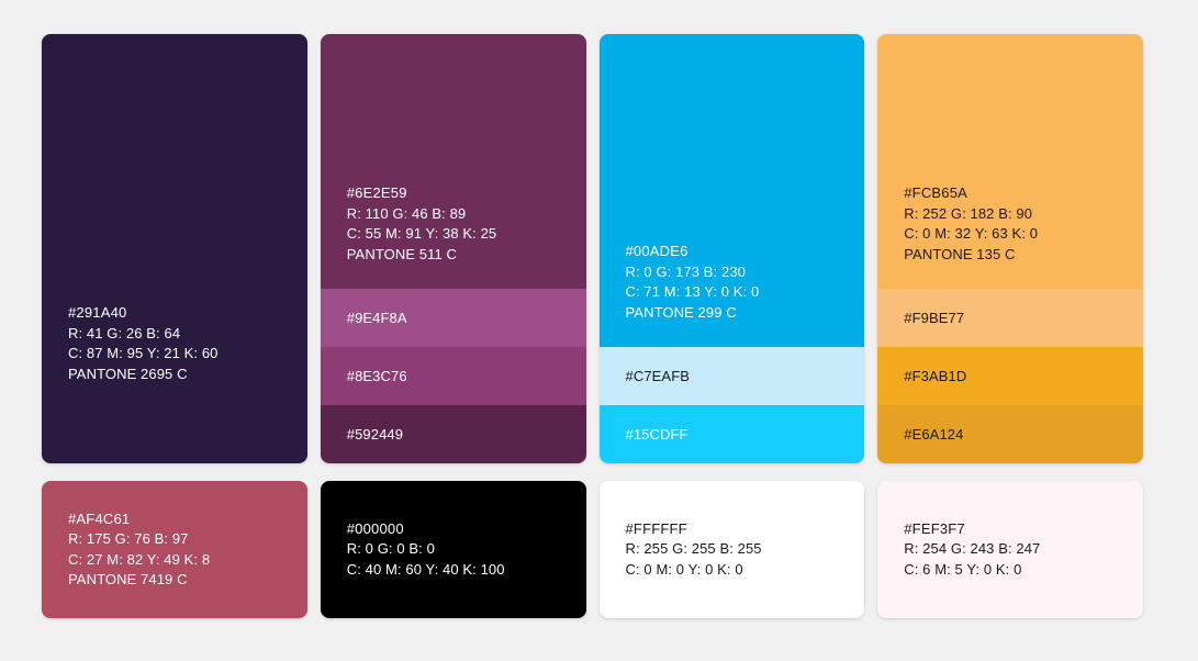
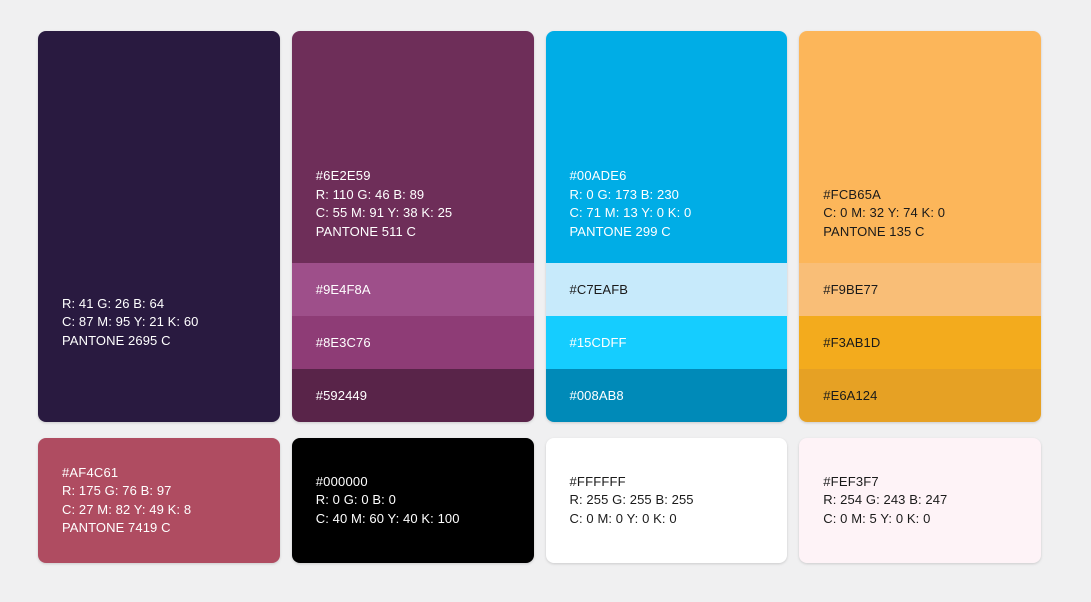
- #291A40
  R: 41 G: 26 B: 64
  C: 87 M: 95 Y: 21 K: 60
  PANTONE 2695 C
  #6E2E59
  R: 110 G: 46 B: 89
  C: 55 M: 91 Y: 38 K: 25
  PANTONE 511 C
  #9E4F8A
  #8E3C76
  #592449
  #00ADE6
  R: 0 G: 173 B: 230
  C: 71 M: 13 Y: 0 K: 0
  PANTONE 299 C
  #C7EAFB
  #15CDFF
+ #008AB8
  #FCB65A
- R: 252 G: 182 B: 90
- C: 0 M: 32 Y: 63 K: 0
+ C: 0 M: 32 Y: 74 K: 0
  PANTONE 135 C
  #F9BE77
  #F3AB1D
  #E6A124
  #AF4C61
  R: 175 G: 76 B: 97
  C: 27 M: 82 Y: 49 K: 8
  PANTONE 7419 C
  #000000
  R: 0 G: 0 B: 0
  C: 40 M: 60 Y: 40 K: 100
  #FFFFFF
  R: 255 G: 255 B: 255
  C: 0 M: 0 Y: 0 K: 0
  #FEF3F7
  R: 254 G: 243 B: 247
- C: 6 M: 5 Y: 0 K: 0
+ C: 0 M: 5 Y: 0 K: 0
